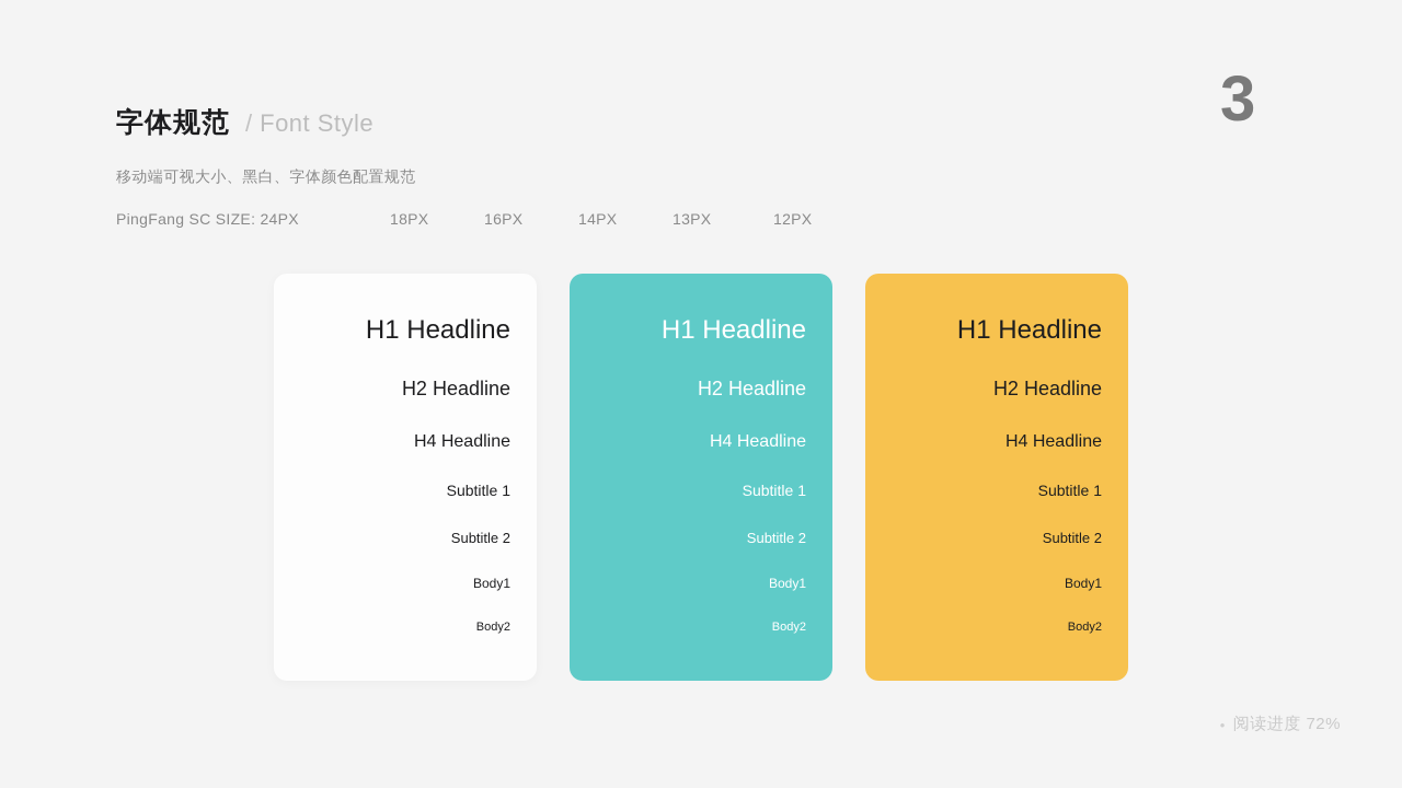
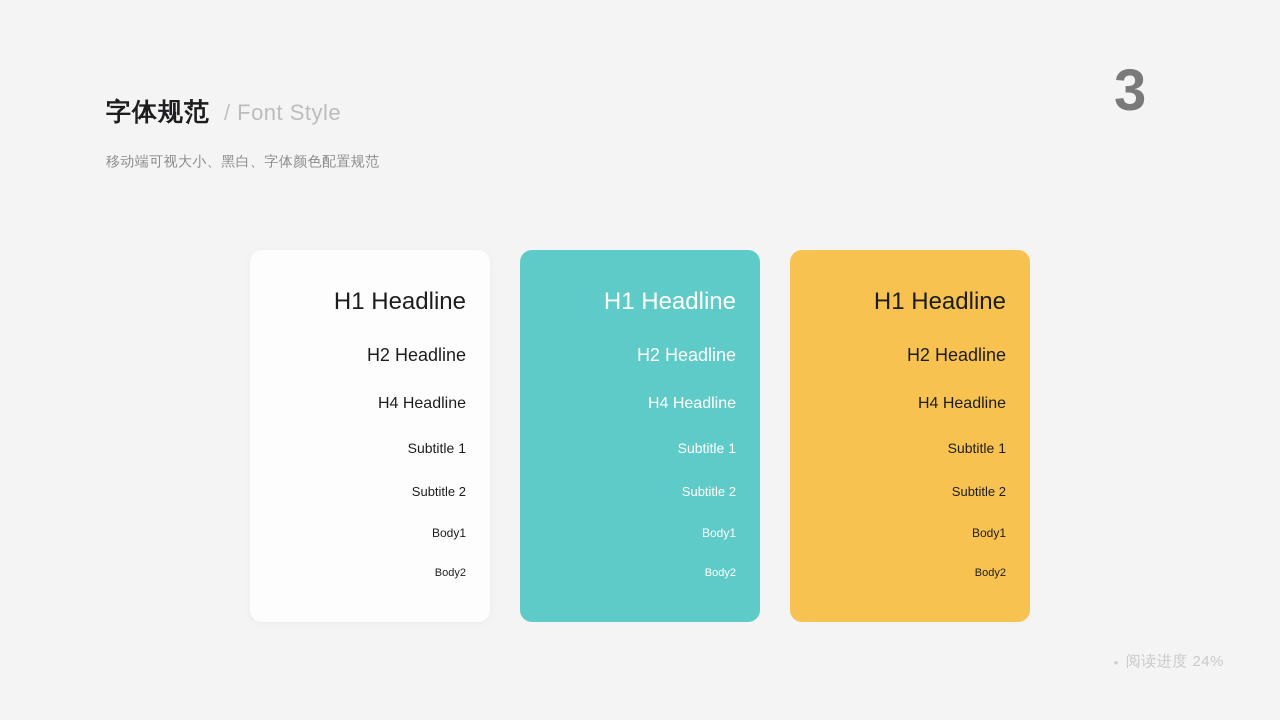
  字体规范
  /
  Font Style
  移动端可视大小、黑白、字体颜色配置规范
- PingFang SC SIZE: 24PX
- 18PX
- 16PX
- 14PX
- 13PX
- 12PX
  3
  H1 Headline
  H2 Headline
  H4 Headline
  Subtitle 1
  Subtitle 2
  Body1
  Body2
  H1 Headline
  H2 Headline
  H4 Headline
  Subtitle 1
  Subtitle 2
  Body1
  Body2
  H1 Headline
  H2 Headline
  H4 Headline
  Subtitle 1
  Subtitle 2
  Body1
  Body2
  •
- 阅读进度 72%
+ 阅读进度 24%
